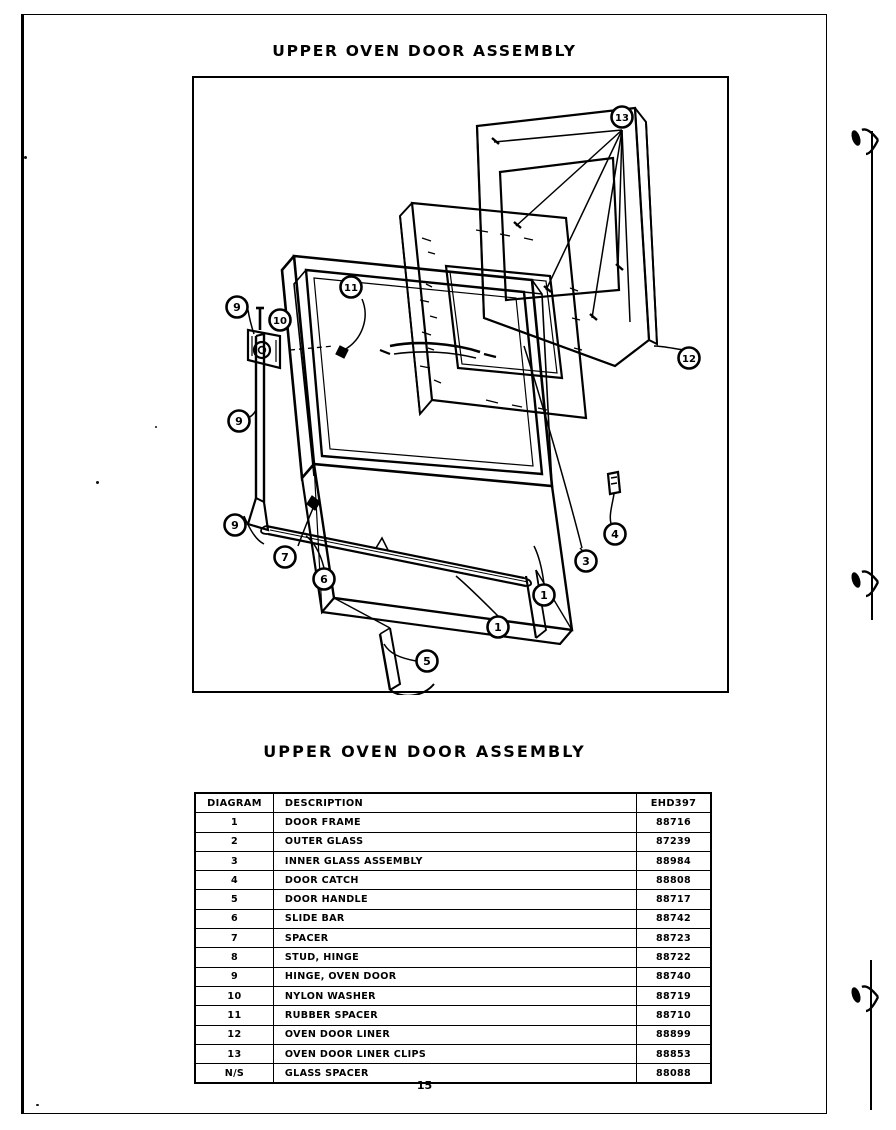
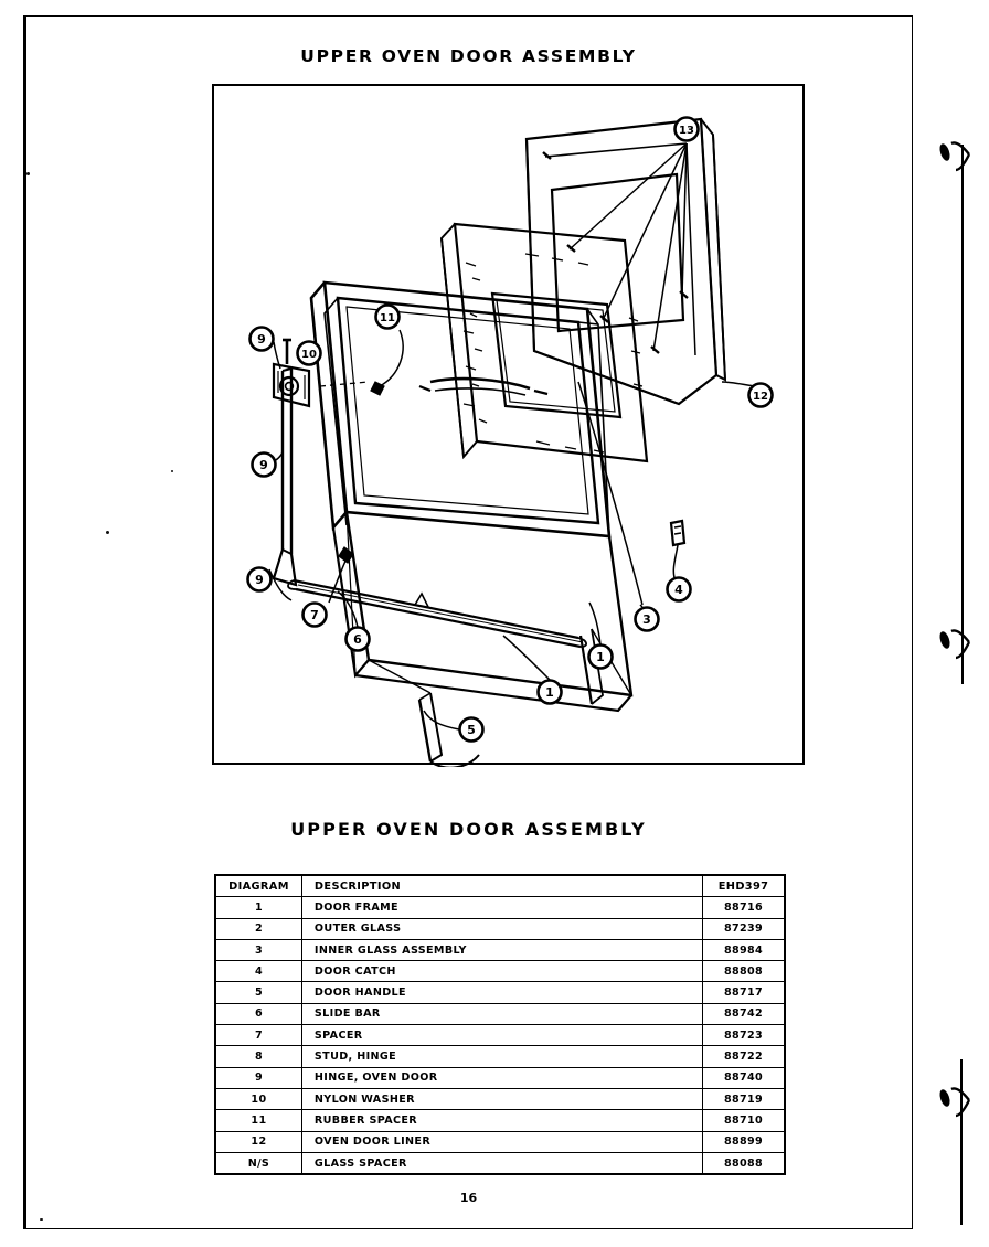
  UPPER OVEN DOOR ASSEMBLY
  13
  12
  11
  10
  9
  9
  9
  7
  6
  5
  3
  4
  1
  1
  UPPER OVEN DOOR ASSEMBLY
  DIAGRAM	DESCRIPTION	EHD397
  1	DOOR FRAME	88716
  2	OUTER GLASS	87239
  3	INNER GLASS ASSEMBLY	88984
  4	DOOR CATCH	88808
  5	DOOR HANDLE	88717
  6	SLIDE BAR	88742
  7	SPACER	88723
  8	STUD, HINGE	88722
  9	HINGE, OVEN DOOR	88740
  10	NYLON WASHER	88719
  11	RUBBER SPACER	88710
  12	OVEN DOOR LINER	88899
- 13	OVEN DOOR LINER CLIPS	88853
  N/S	GLASS SPACER	88088
- 15
+ 16
